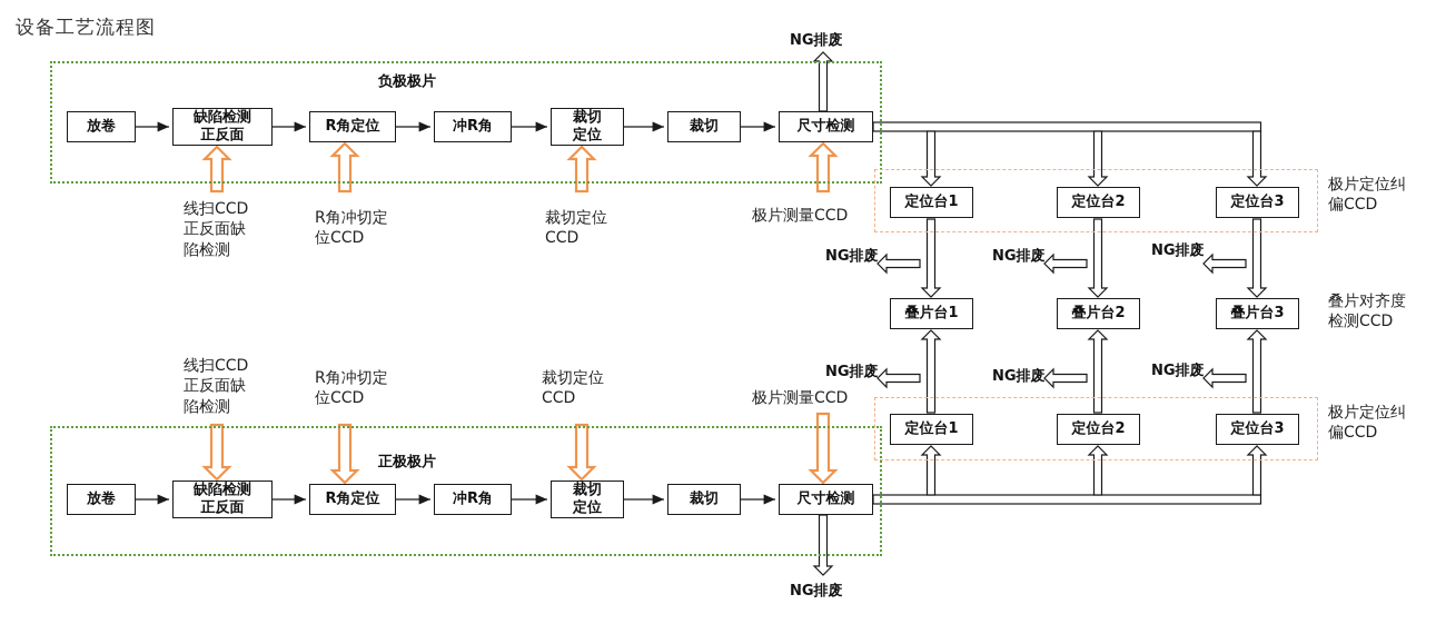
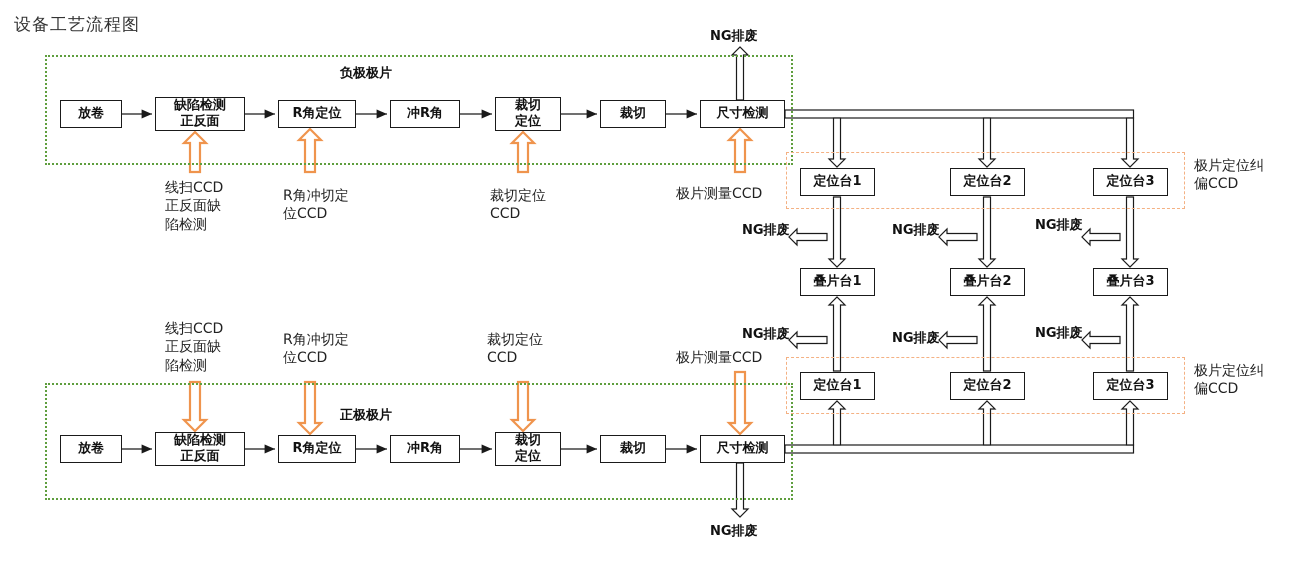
  设备工艺流程图
  负极极片
  NG排废
  放卷
  缺陷检测
  正反面
  R角定位
  冲R角
  裁切
  定位
  裁切
  尺寸检测
  线扫CCD
  正反面缺
  陷检测
  R角冲切定
  位CCD
  裁切定位
  CCD
  极片测量CCD
  正极极片
  NG排废
  放卷
  缺陷检测
  正反面
  R角定位
  冲R角
  裁切
  定位
  裁切
  尺寸检测
  线扫CCD
  正反面缺
  陷检测
  R角冲切定
  位CCD
  裁切定位
  CCD
  极片测量CCD
  定位台1
  定位台2
  定位台3
  叠片台1
  叠片台2
  叠片台3
  定位台1
  定位台2
  定位台3
  极片定位纠
  偏CCD
- 叠片对齐度
- 检测CCD
  极片定位纠
  偏CCD
  NG排废
  NG排废
  NG排废
  NG排废
  NG排废
  NG排废
